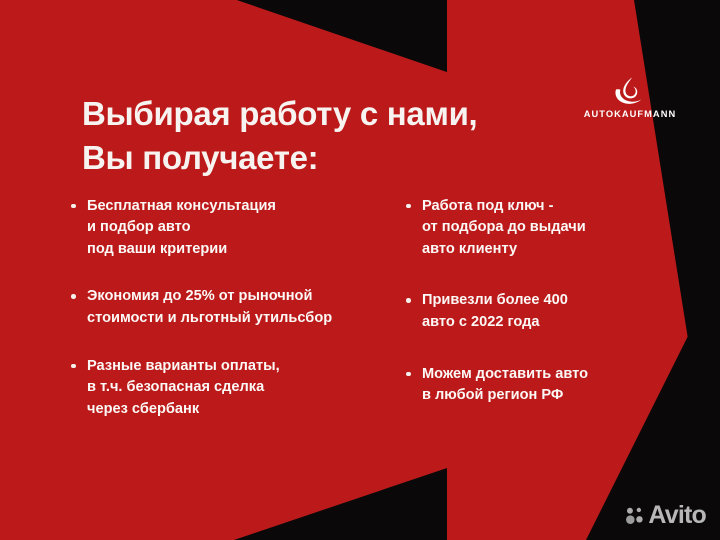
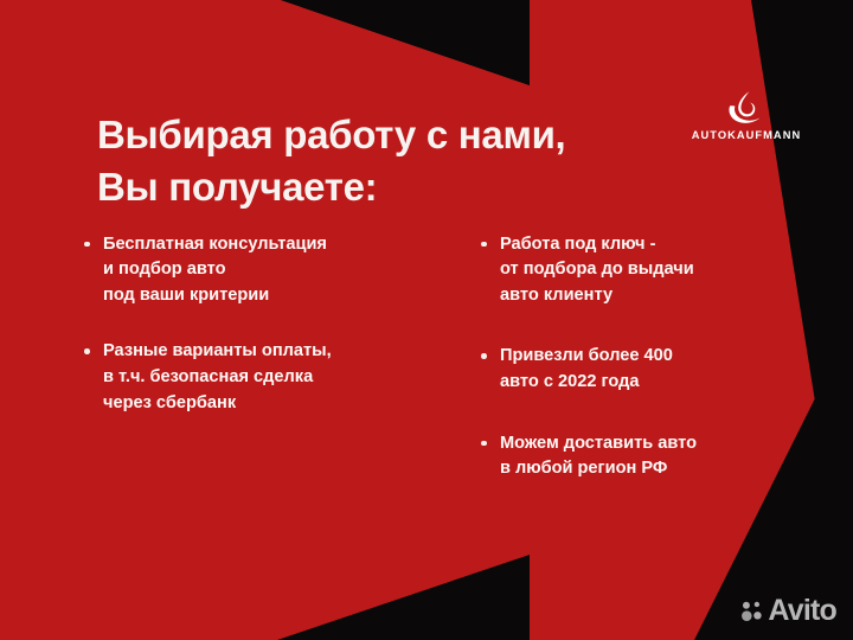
  Выбирая работу с нами,
  Вы получаете:
  AUTOKAUFMANN
  Бесплатная консультация
  и подбор авто
  под ваши критерии
- Экономия до 25% от рыночной
- стоимости и льготный утильсбор
  Разные варианты оплаты,
  в т.ч. безопасная сделка
  через сбербанк
  Работа под ключ -
  от подбора до выдачи
  авто клиенту
  Привезли более 400
  авто с 2022 года
  Можем доставить авто
  в любой регион РФ
  Avito
